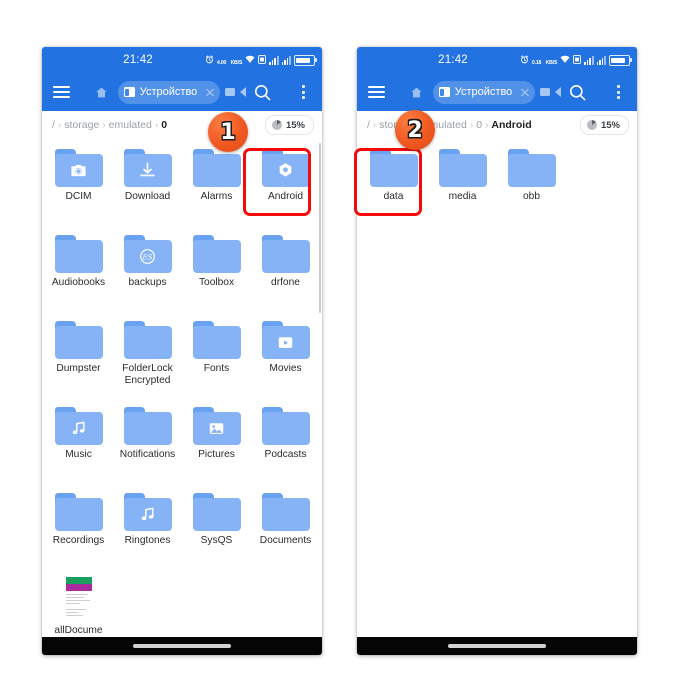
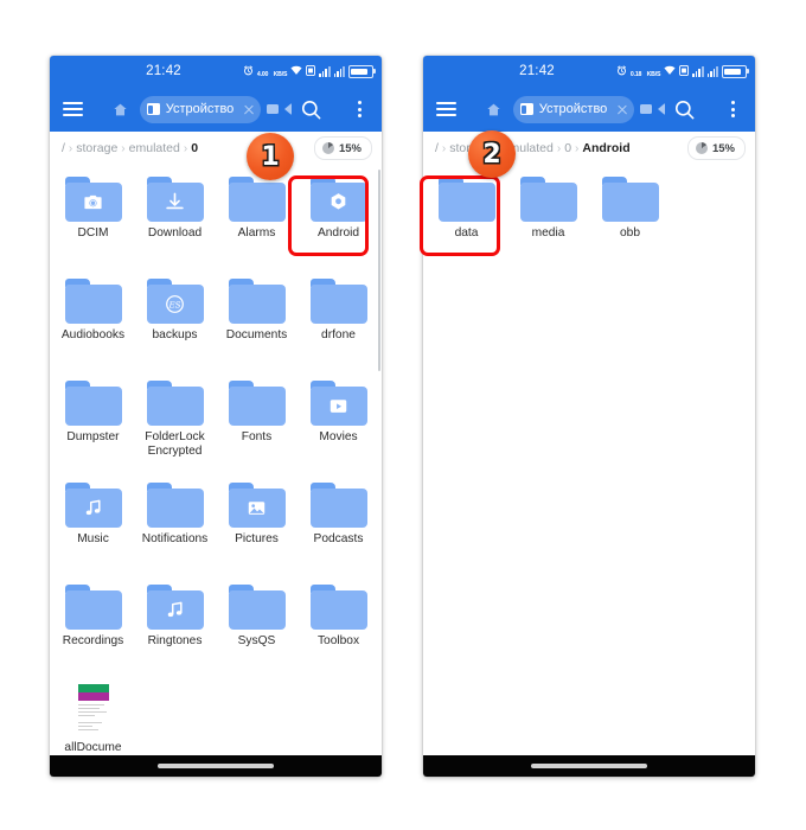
  21:42
  Устройство
  /
  ›
  storage
  ›
  emulated
  ›
  0
  15%
  DCIM
  Download
  Alarms
  Android
  Audiobooks
  ES
  backups
- Toolbox
+ Documents
  drfone
  Dumpster
  FolderLock Encrypted
  Fonts
  Movies
  Music
  Notifications
  Pictures
  Podcasts
  Recordings
  Ringtones
  SysQS
- Documents
+ Toolbox
  allDocume
  21:42
  Устройство
  /
  ›
  ulated
  ›
  0
  ›
  Android
  15%
  data
  media
  obb
  1
  2
